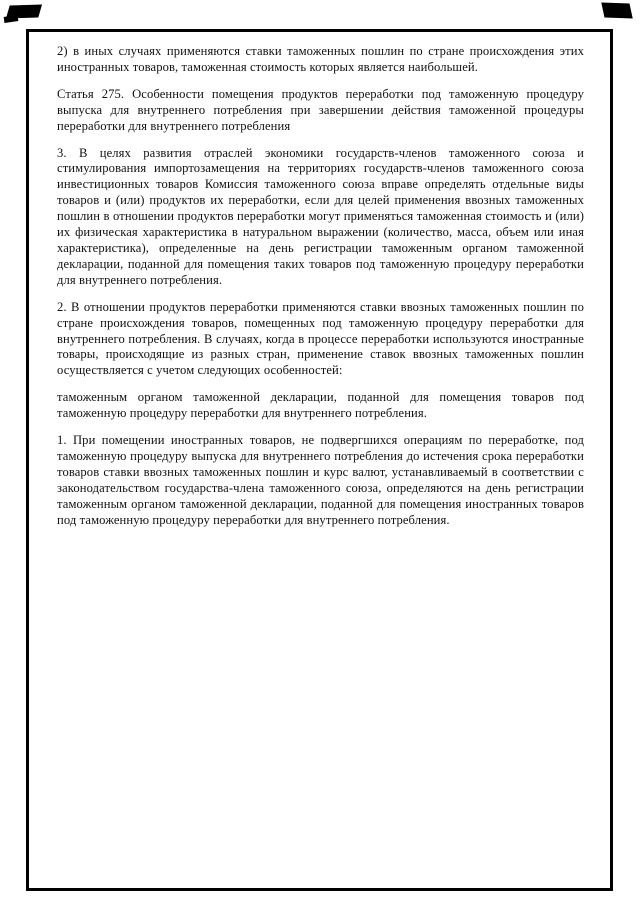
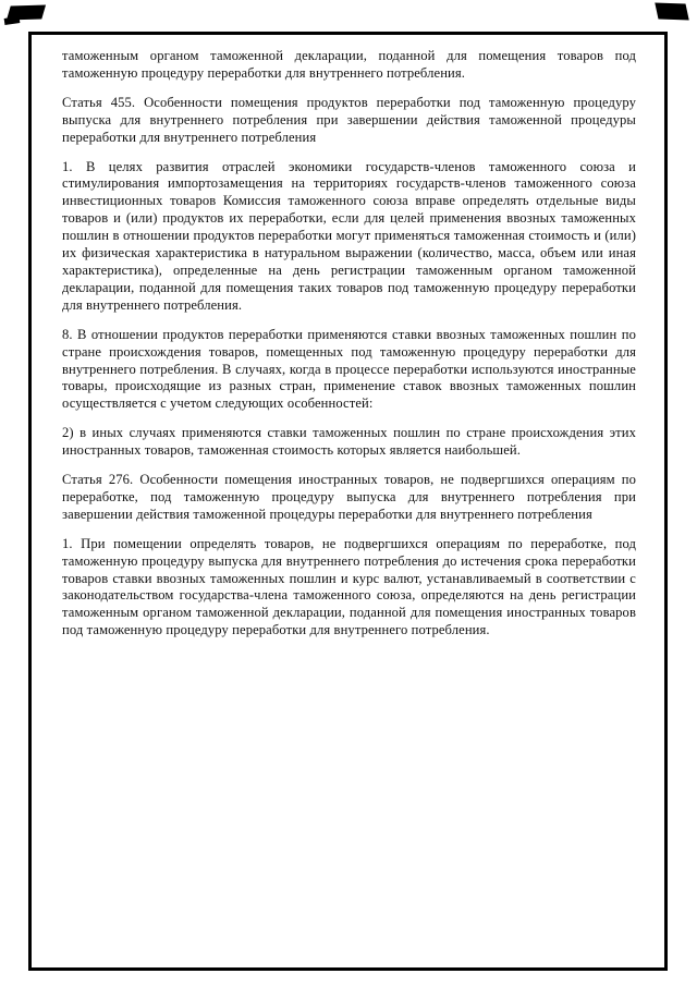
- 2) в иных случаях применяются ставки таможенных пошлин по стране происхождения этих иностранных товаров, таможенная стоимость которых является наибольшей.
+ таможенным органом таможенной декларации, поданной для помещения товаров под таможенную процедуру переработки для внутреннего потребления.
- Статья 275. Особенности помещения продуктов переработки под таможенную процедуру выпуска для внутреннего потребления при завершении действия таможенной процедуры переработки для внутреннего потребления
+ Статья 455. Особенности помещения продуктов переработки под таможенную процедуру выпуска для внутреннего потребления при завершении действия таможенной процедуры переработки для внутреннего потребления
- 3. В целях развития отраслей экономики государств-членов таможенного союза и стимулирования импортозамещения на территориях государств-членов таможенного союза инвестиционных товаров Комиссия таможенного союза вправе определять отдельные виды товаров и (или) продуктов их переработки, если для целей применения ввозных таможенных пошлин в отношении продуктов переработки могут применяться таможенная стоимость и (или) их физическая характеристика в натуральном выражении (количество, масса, объем или иная характеристика), определенные на день регистрации таможенным органом таможенной декларации, поданной для помещения таких товаров под таможенную процедуру переработки для внутреннего потребления.
+ 1. В целях развития отраслей экономики государств-членов таможенного союза и стимулирования импортозамещения на территориях государств-членов таможенного союза инвестиционных товаров Комиссия таможенного союза вправе определять отдельные виды товаров и (или) продуктов их переработки, если для целей применения ввозных таможенных пошлин в отношении продуктов переработки могут применяться таможенная стоимость и (или) их физическая характеристика в натуральном выражении (количество, масса, объем или иная характеристика), определенные на день регистрации таможенным органом таможенной декларации, поданной для помещения таких товаров под таможенную процедуру переработки для внутреннего потребления.
- 2. В отношении продуктов переработки применяются ставки ввозных таможенных пошлин по стране происхождения товаров, помещенных под таможенную процедуру переработки для внутреннего потребления. В случаях, когда в процессе переработки используются иностранные товары, происходящие из разных стран, применение ставок ввозных таможенных пошлин осуществляется с учетом следующих особенностей:
+ 8. В отношении продуктов переработки применяются ставки ввозных таможенных пошлин по стране происхождения товаров, помещенных под таможенную процедуру переработки для внутреннего потребления. В случаях, когда в процессе переработки используются иностранные товары, происходящие из разных стран, применение ставок ввозных таможенных пошлин осуществляется с учетом следующих особенностей:
- таможенным органом таможенной декларации, поданной для помещения товаров под таможенную процедуру переработки для внутреннего потребления.
+ 2) в иных случаях применяются ставки таможенных пошлин по стране происхождения этих иностранных товаров, таможенная стоимость которых является наибольшей.
+ Статья 276. Особенности помещения иностранных товаров, не подвергшихся операциям по переработке, под таможенную процедуру выпуска для внутреннего потребления при завершении действия таможенной процедуры переработки для внутреннего потребления
- 1. При помещении иностранных товаров, не подвергшихся операциям по переработке, под таможенную процедуру выпуска для внутреннего потребления до истечения срока переработки товаров ставки ввозных таможенных пошлин и курс валют, устанавливаемый в соответствии с законодательством государства-члена таможенного союза, определяются на день регистрации таможенным органом таможенной декларации, поданной для помещения иностранных товаров под таможенную процедуру переработки для внутреннего потребления.
+ 1. При помещении определять товаров, не подвергшихся операциям по переработке, под таможенную процедуру выпуска для внутреннего потребления до истечения срока переработки товаров ставки ввозных таможенных пошлин и курс валют, устанавливаемый в соответствии с законодательством государства-члена таможенного союза, определяются на день регистрации таможенным органом таможенной декларации, поданной для помещения иностранных товаров под таможенную процедуру переработки для внутреннего потребления.
